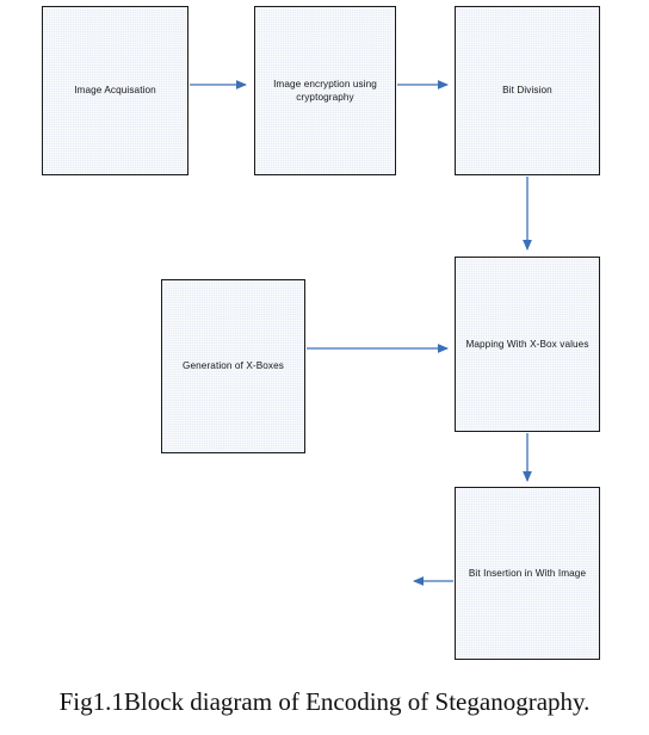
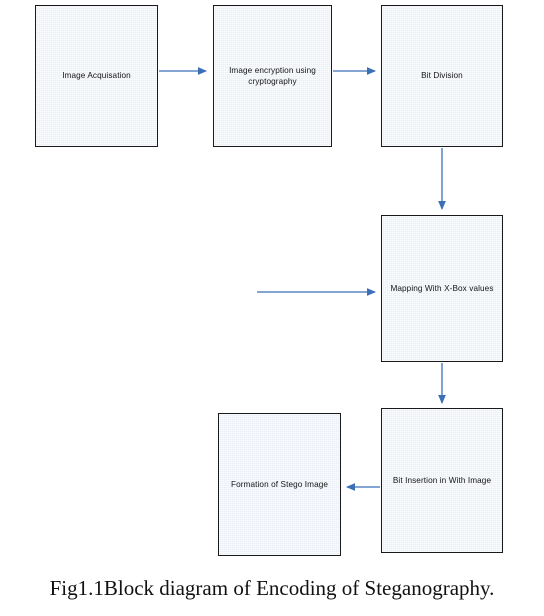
  Image Acquisation
  Image encryption using
  cryptography
  Bit Division
- Generation of X-Boxes
  Mapping With X-Box values
+ Formation of Stego Image
  Bit Insertion in With Image
  Fig1.1Block diagram of Encoding of Steganography.
